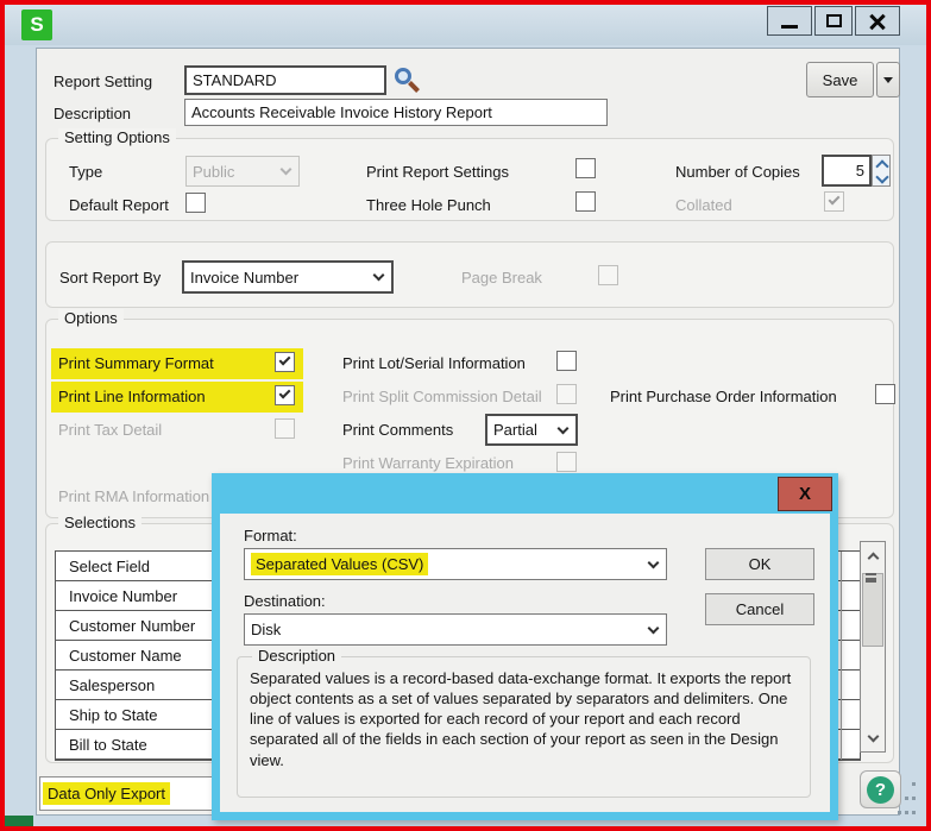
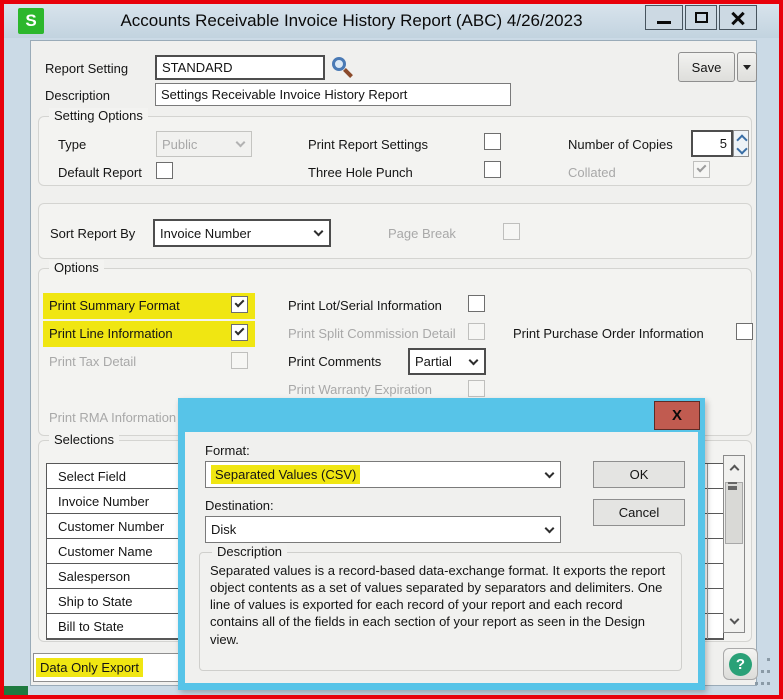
  S
+ Accounts Receivable Invoice History Report (ABC) 4/26/2023
  Report Setting
  STANDARD
  Save
  Description
- Accounts Receivable Invoice History Report
+ Settings Receivable Invoice History Report
  Setting Options
  Type
  Public
  Print Report Settings
  Number of Copies
  5
  Default Report
  Three Hole Punch
  Collated
  Sort Report By
  Invoice Number
  Page Break
  Options
  Print Summary Format
  Print Lot/Serial Information
  Print Line Information
  Print Split Commission Detail
  Print Purchase Order Information
  Print Tax Detail
  Print Comments
  Partial
  Print Warranty Expiration
  Print RMA Information
  Selections
  Select Field
  Invoice Number
  Customer Number
  Customer Name
  Salesperson
  Ship to State
  Bill to State
  Data Only Export
  ?
  X
  Format:
  Separated Values (CSV)
  OK
  Destination:
  Disk
  Cancel
  Description
- Separated values is a record-based data-exchange format. It exports the report object contents as a set of values separated by separators and delimiters. One line of values is exported for each record of your report and each record separated all of the fields in each section of your report as seen in the Design view.
+ Separated values is a record-based data-exchange format. It exports the report object contents as a set of values separated by separators and delimiters. One line of values is exported for each record of your report and each record contains all of the fields in each section of your report as seen in the Design view.
